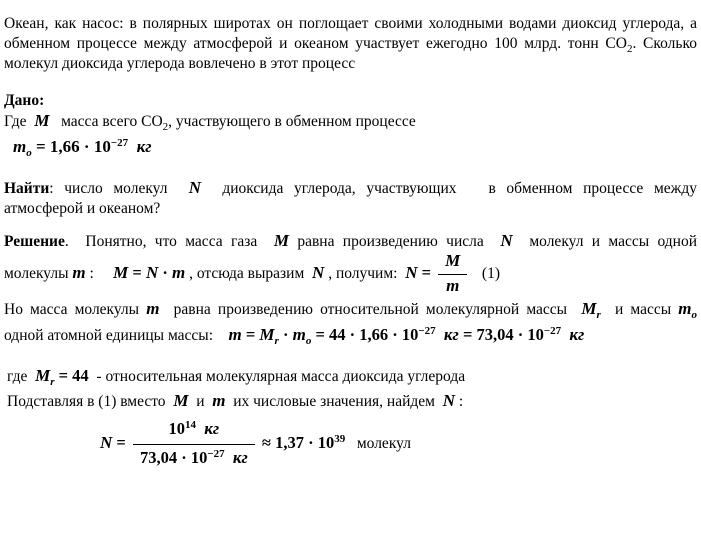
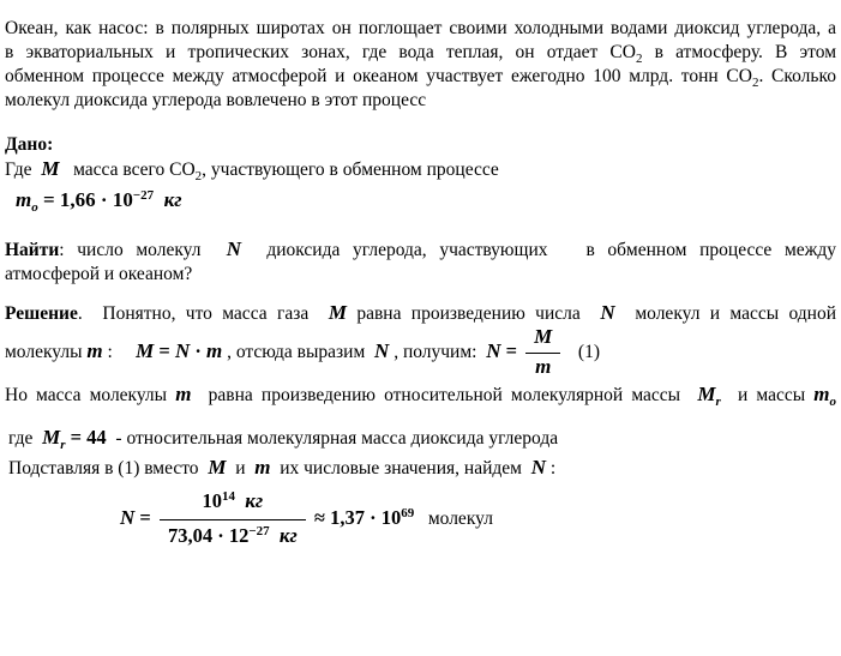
  Океан, как насос: в полярных широтах он поглощает своими холодными водами диоксид углерода, а
+ в экваториальных и тропических зонах, где вода теплая, он отдает CO2 в атмосферу. В этом
  обменном процессе между атмосферой и океаном участвует ежегодно 100 млрд. тонн CO2. Сколько
  молекул диоксида углерода вовлечено в этот процесс
  Дано:
  Где M масса всего CO2, участвующего в обменном процессе
  mo = 1,66 · 10−27 кг
  Найти: число молекул N диоксида углерода, участвующих в обменном процессе между
  атмосферой и океаном?
  Решение. Понятно, что масса газа M равна произведению числа N молекул и массы одной
  молекулы m : M = N · m , отсюда выразим N , получим: N =
  M
  m
  (1)
  Но масса молекулы m равна произведению относительной молекулярной массы Mr и массы mo
- одной атомной единицы массы: m = Mr · mo = 44 · 1,66 · 10−27 кг = 73,04 · 10−27 кг
  где Mr = 44 - относительная молекулярная масса диоксида углерода
  Подставляя в (1) вместо M и m их числовые значения, найдем N :
  N =
  1014 кг
- 73,04 · 10−27 кг
+ 73,04 · 12−27 кг
- ≈ 1,37 · 1039 молекул
+ ≈ 1,37 · 1069 молекул
